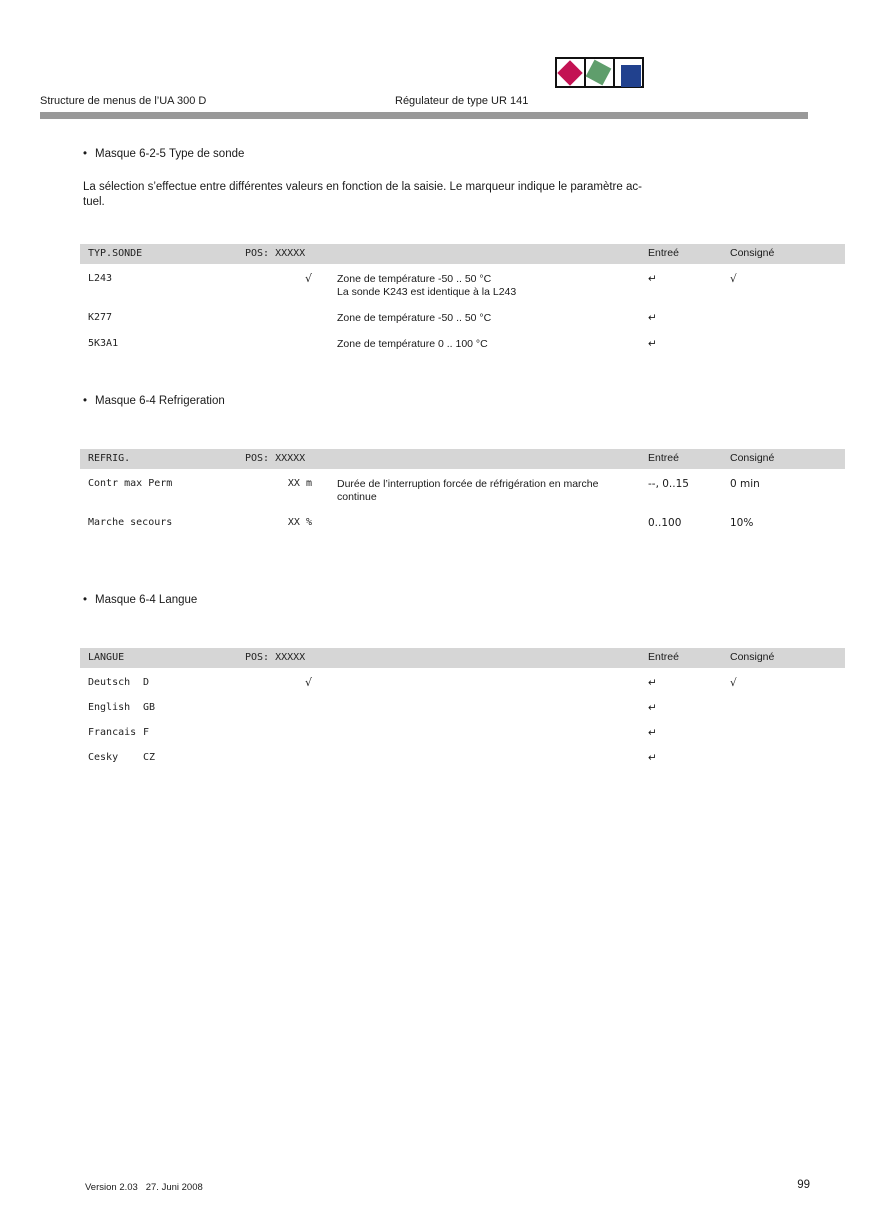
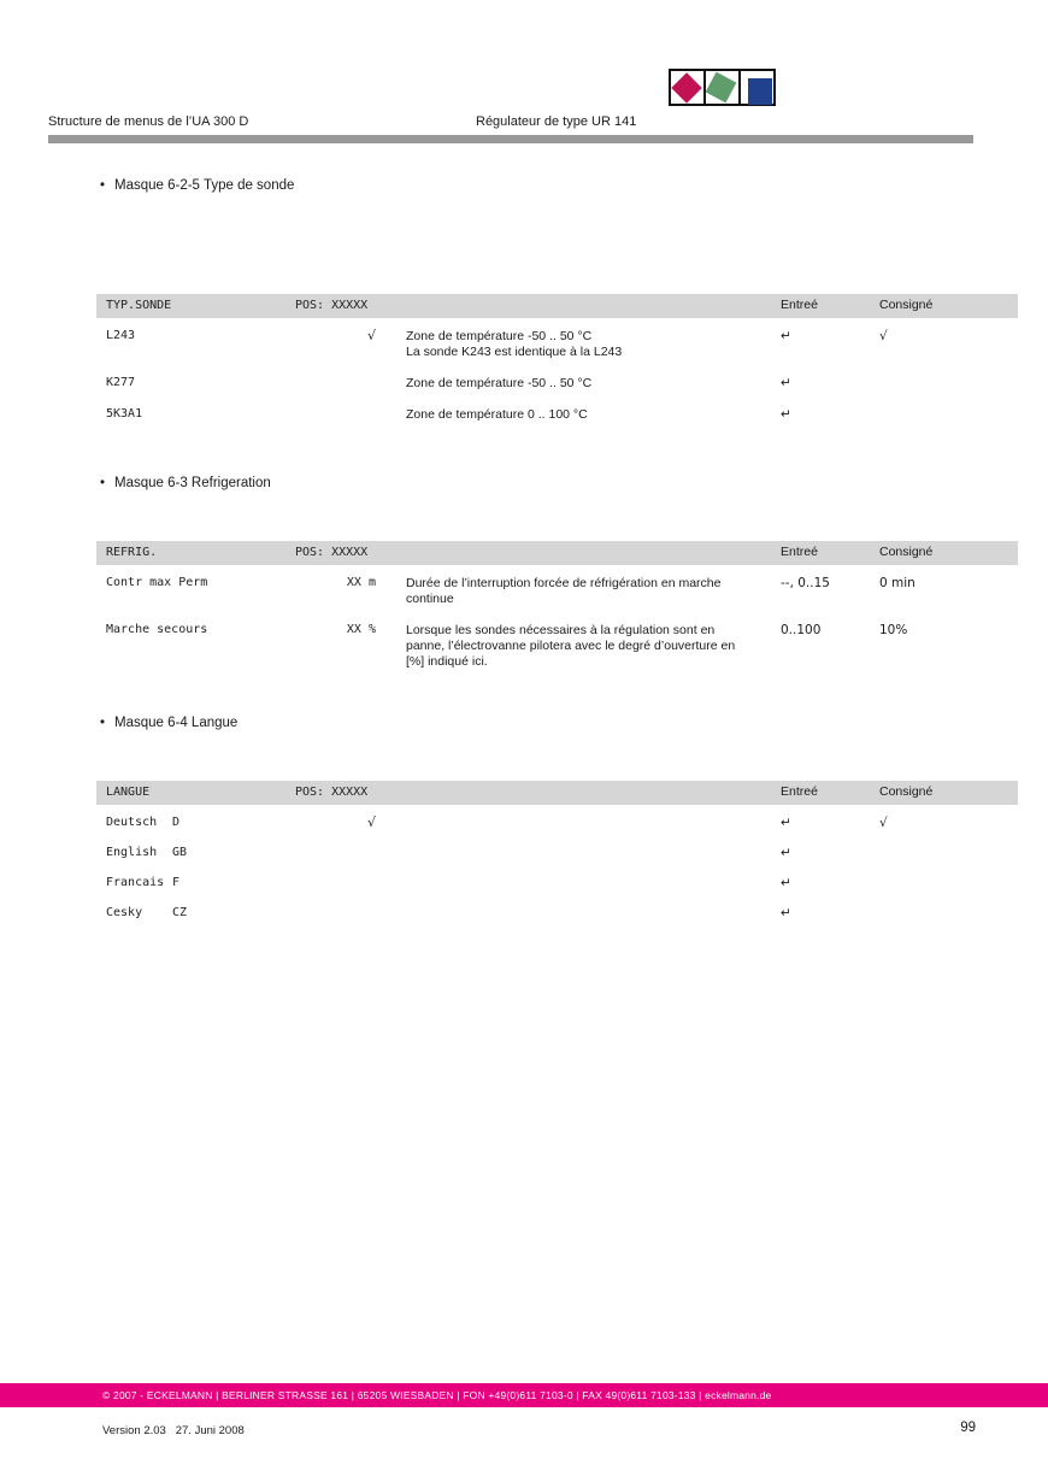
  Structure de menus de l’UA 300 D
  Régulateur de type UR 141
  • Masque 6-2-5 Type de sonde
- La sélection s’effectue entre différentes valeurs en fonction de la saisie. Le marqueur indique le paramètre ac-
- tuel.
  TYP.SONDE
  POS: XXXXX
  Entreé
  Consigné
  L243
  √
  Zone de température -50 .. 50 °C
  La sonde K243 est identique à la L243
  ↵
  √
  K277
  Zone de température -50 .. 50 °C
  ↵
  5K3A1
  Zone de température 0 .. 100 °C
  ↵
- • Masque 6-4 Refrigeration
+ • Masque 6-3 Refrigeration
  REFRIG.
  POS: XXXXX
  Entreé
  Consigné
  Contr max Perm
  XX m
  Durée de l’interruption forcée de réfrigération en marche
  continue
  --, 0..15
  0 min
  Marche secours
  XX %
+ Lorsque les sondes nécessaires à la régulation sont en
+ panne, l’électrovanne pilotera avec le degré d’ouverture en
+ [%] indiqué ici.
  0..100
  10%
  • Masque 6-4 Langue
  LANGUE
  POS: XXXXX
  Entreé
  Consigné
  Deutsch
  D
  √
  ↵
  √
  English
  GB
  ↵
  Francais
  F
  ↵
  Cesky
  CZ
  ↵
+ © 2007 - ECKELMANN | BERLINER STRASSE 161 | 65205 WIESBADEN | FON +49(0)611 7103-0 | FAX 49(0)611 7103-133 | eckelmann.de
  Version 2.03 27. Juni 2008
  99
